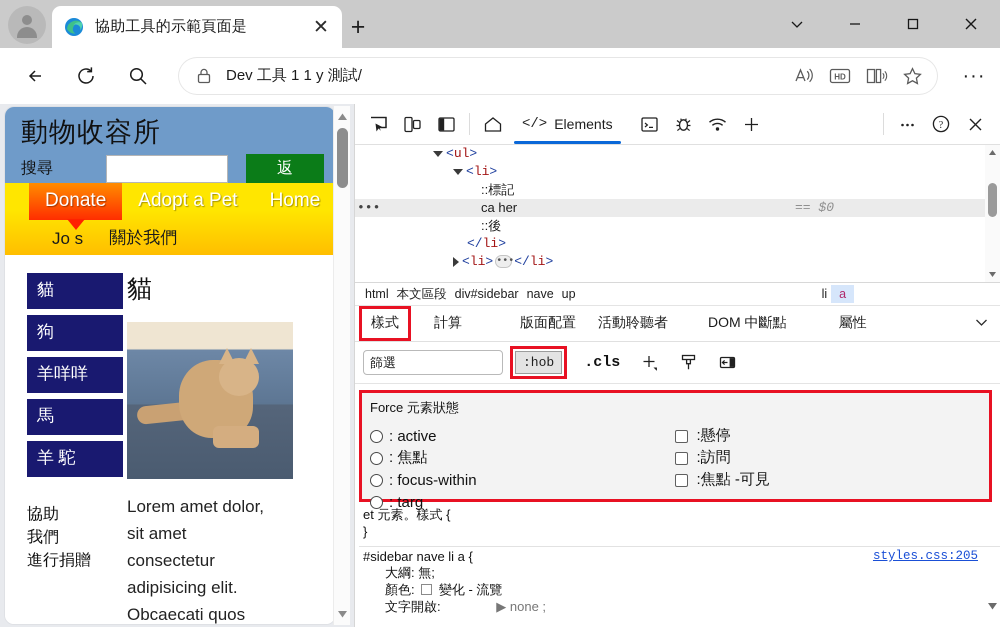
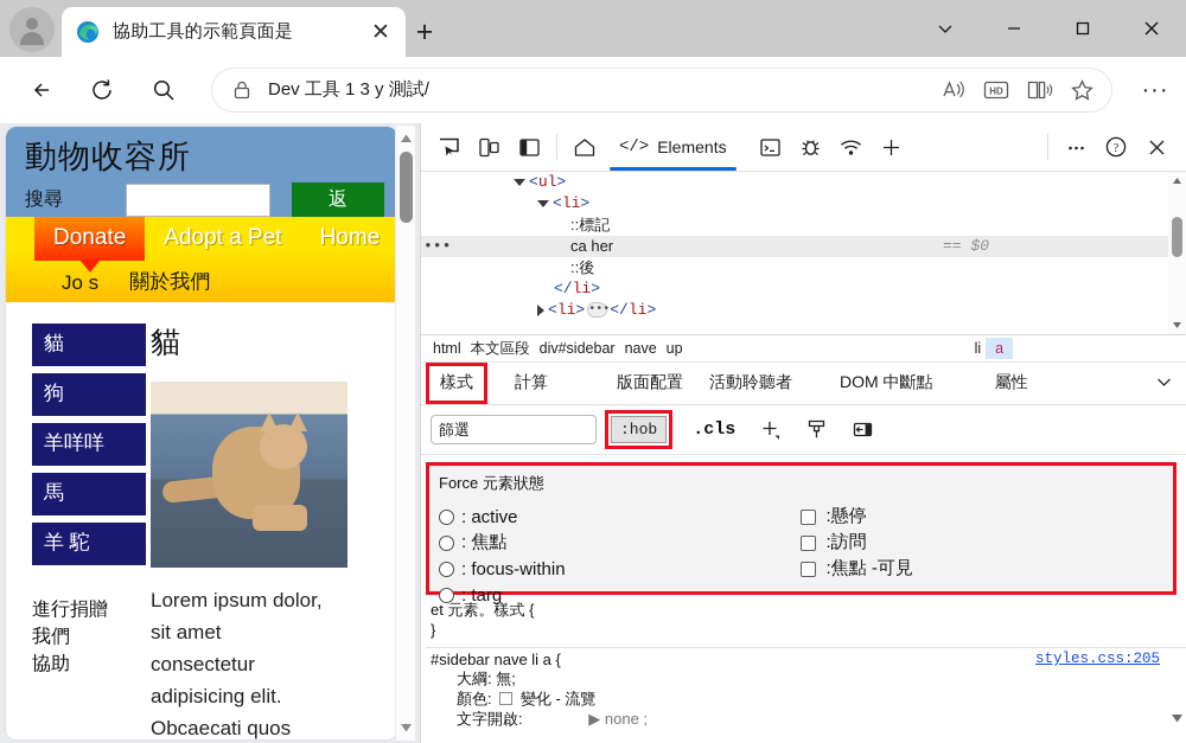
  協助工具的示範頁面是
  ✕
  +
- Dev 工具 1 1 y 測試/
+ Dev 工具 1 3 y 測試/
  HD
  ···
  動物收容所
  搜尋
  返
  Donate
  Adopt a Pet
  Home
  Jo s
  關於我們
  貓
  狗
  羊咩咩
  馬
  羊 駝
- 協助
+ 進行捐贈
  我們
- 進行捐贈
+ 協助
  貓
- Lorem amet dolor, sit amet consectetur adipisicing elit. Obcaecati quos
+ Lorem ipsum dolor, sit amet consectetur adipisicing elit. Obcaecati quos
  </>
  Elements
  ?
  <ul>
  <li>
  ::標記
  •••
  ca her
  == $0
  ::後
  </li>
  <li> •••</li>
  html
  本文區段
  div#sidebar
  nave
  up
  li
  a
  樣式
  計算
  版面配置
  活動聆聽者
  DOM 中斷點
  屬性
  篩選
  :hob
  .cls
  Force 元素狀態
  : active
  : 焦點
  : focus-within
  : targ
  :懸停
  :訪問
  :焦點 -可見
  et 元素。樣式 {
  }
  #sidebar nave li a {
  styles.css:205
  大綱: 無;
  顏色: 變化 - 流覽
  文字開啟: ▶ none ;
